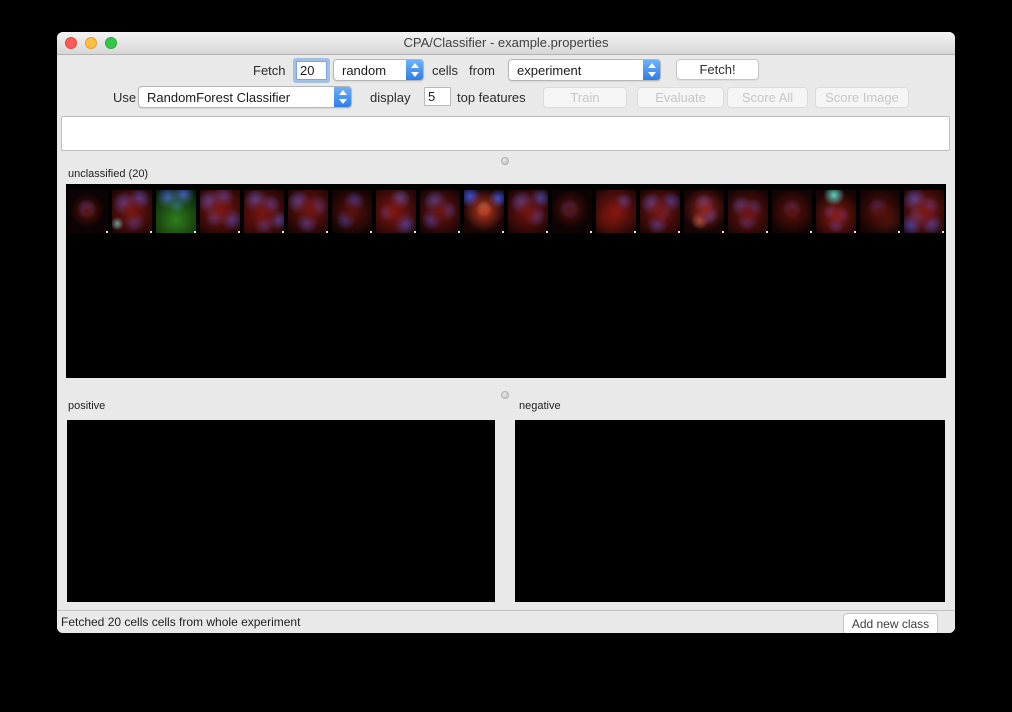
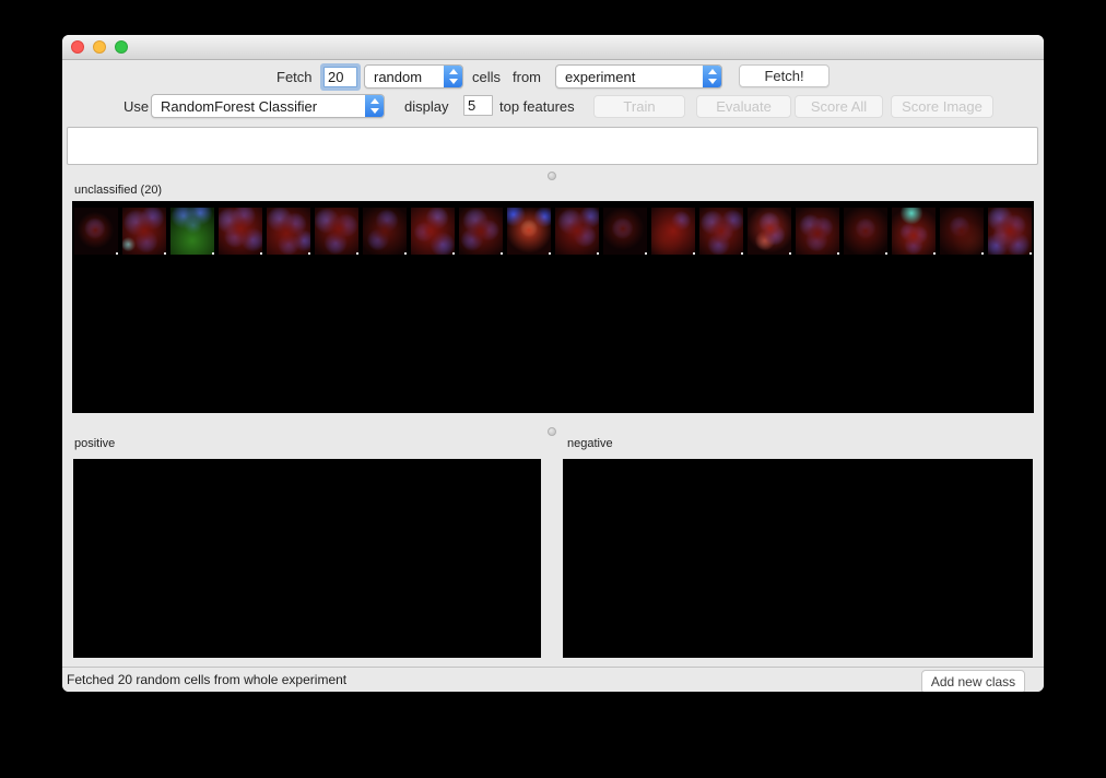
- CPA/Classifier - example.properties
  Fetch
  20
  random
  cells
  from
  experiment
  Fetch!
  Use
  RandomForest Classifier
  display
  5
  top features
  Train
  Evaluate
  Score All
  Score Image
  unclassified (20)
  positive
  negative
- Fetched 20 cells cells from whole experiment
+ Fetched 20 random cells from whole experiment
  Add new class
